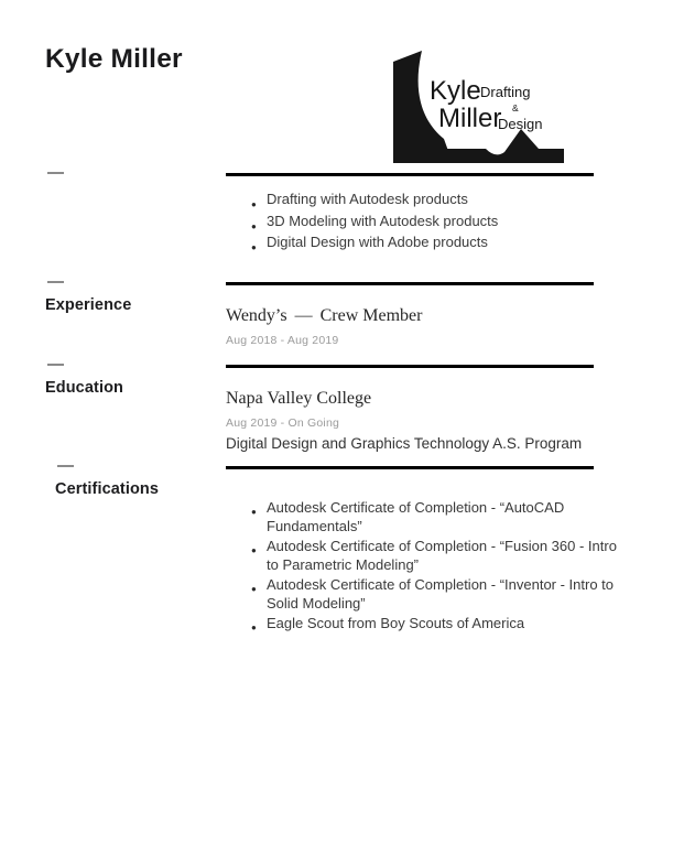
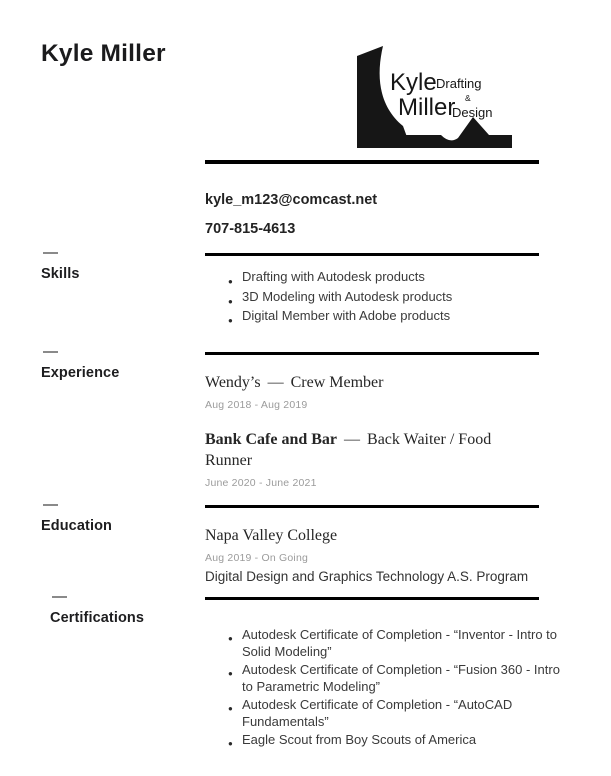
  Kyle Miller
  Kyle
  Drafting
  &
  Miller
  Design
+ kyle_m123@comcast.net
+ 707-815-4613
+ Skills
  Drafting with Autodesk products
  3D Modeling with Autodesk products
- Digital Design with Adobe products
+ Digital Member with Adobe products
  Experience
  Wendy’s — Crew Member
  Aug 2018 - Aug 2019
+ Bank Cafe and Bar — Back Waiter / Food Runner
+ June 2020 - June 2021
  Education
  Napa Valley College
  Aug 2019 - On Going
  Digital Design and Graphics Technology A.S. Program
  Certifications
- Autodesk Certificate of Completion - “AutoCAD Fundamentals”
+ Autodesk Certificate of Completion - “Inventor - Intro to Solid Modeling”
  Autodesk Certificate of Completion - “Fusion 360 - Intro to Parametric Modeling”
- Autodesk Certificate of Completion - “Inventor - Intro to Solid Modeling”
+ Autodesk Certificate of Completion - “AutoCAD Fundamentals”
  Eagle Scout from Boy Scouts of America
